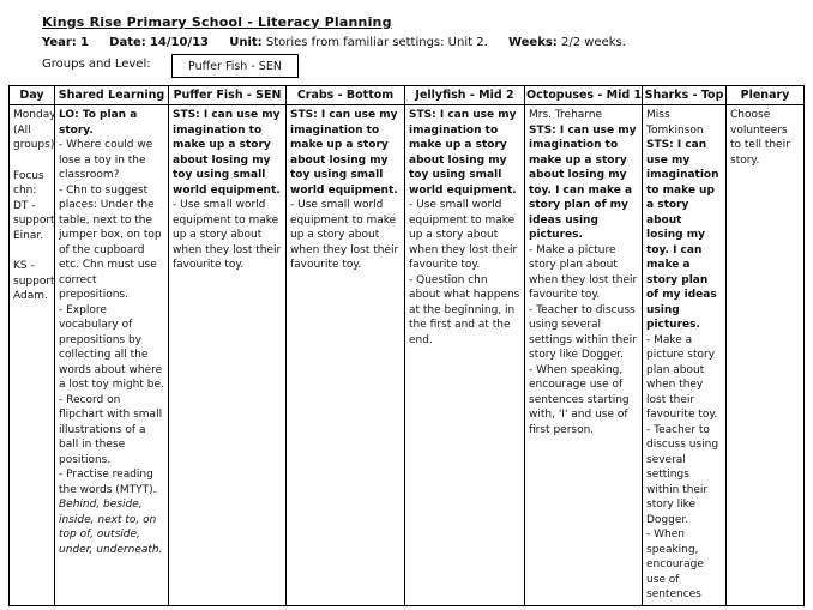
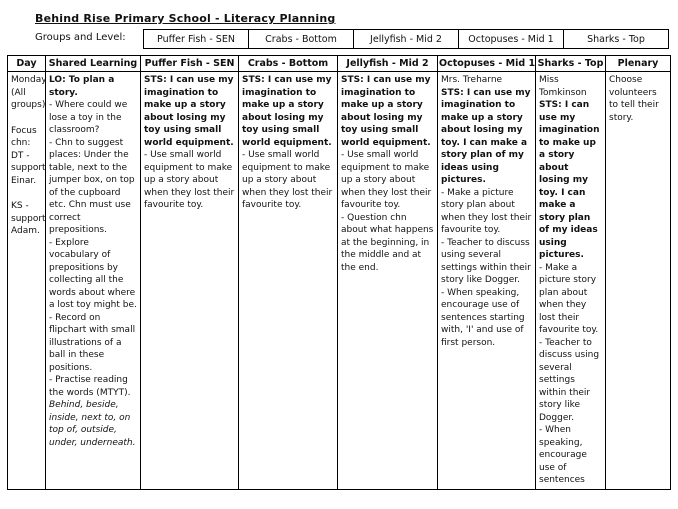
- Kings Rise Primary School - Literacy Planning
+ Behind Rise Primary School - Literacy Planning
- Year: 1 Date: 14/10/13 Unit: Stories from familiar settings: Unit 2. Weeks: 2/2 weeks.
  Groups and Level:
  Puffer Fish - SEN
+ Crabs - Bottom
+ Jellyfish - Mid 2
+ Octopuses - Mid 1
+ Sharks - Top
  Day	Shared Learning	Puffer Fish - SEN	Crabs - Bottom	Jellyfish - Mid 2	Octopuses - Mid 1	Sharks - Top	Plenary
- Monday (All groups) Focus chn: DT - support Einar. KS - support Adam.	LO: To plan a story. - Where could we lose a toy in the classroom? - Chn to suggest places: Under the table, next to the jumper box, on top of the cupboard etc. Chn must use correct prepositions. - Explore vocabulary of prepositions by collecting all the words about where a lost toy might be. - Record on flipchart with small illustrations of a ball in these positions. - Practise reading the words (MTYT). Behind, beside, inside, next to, on top of, outside, under, underneath.	STS: I can use my imagination to make up a story about losing my toy using small world equipment. - Use small world equipment to make up a story about when they lost their favourite toy.	STS: I can use my imagination to make up a story about losing my toy using small world equipment. - Use small world equipment to make up a story about when they lost their favourite toy.	STS: I can use my imagination to make up a story about losing my toy using small world equipment. - Use small world equipment to make up a story about when they lost their favourite toy. - Question chn about what happens at the beginning, in the first and at the end.	Mrs. Treharne STS: I can use my imagination to make up a story about losing my toy. I can make a story plan of my ideas using pictures. - Make a picture story plan about when they lost their favourite toy. - Teacher to discuss using several settings within their story like Dogger. - When speaking, encourage use of sentences starting with, 'I' and use of first person.	Miss Tomkinson STS: I can use my imagination to make up a story about losing my toy. I can make a story plan of my ideas using pictures. - Make a picture story plan about when they lost their favourite toy. - Teacher to discuss using several settings within their story like Dogger. - When speaking, encourage use of sentences	Choose volunteers to tell their story.
+ Monday (All groups) Focus chn: DT - support Einar. KS - support Adam.	LO: To plan a story. - Where could we lose a toy in the classroom? - Chn to suggest places: Under the table, next to the jumper box, on top of the cupboard etc. Chn must use correct prepositions. - Explore vocabulary of prepositions by collecting all the words about where a lost toy might be. - Record on flipchart with small illustrations of a ball in these positions. - Practise reading the words (MTYT). Behind, beside, inside, next to, on top of, outside, under, underneath.	STS: I can use my imagination to make up a story about losing my toy using small world equipment. - Use small world equipment to make up a story about when they lost their favourite toy.	STS: I can use my imagination to make up a story about losing my toy using small world equipment. - Use small world equipment to make up a story about when they lost their favourite toy.	STS: I can use my imagination to make up a story about losing my toy using small world equipment. - Use small world equipment to make up a story about when they lost their favourite toy. - Question chn about what happens at the beginning, in the middle and at the end.	Mrs. Treharne STS: I can use my imagination to make up a story about losing my toy. I can make a story plan of my ideas using pictures. - Make a picture story plan about when they lost their favourite toy. - Teacher to discuss using several settings within their story like Dogger. - When speaking, encourage use of sentences starting with, 'I' and use of first person.	Miss Tomkinson STS: I can use my imagination to make up a story about losing my toy. I can make a story plan of my ideas using pictures. - Make a picture story plan about when they lost their favourite toy. - Teacher to discuss using several settings within their story like Dogger. - When speaking, encourage use of sentences	Choose volunteers to tell their story.
